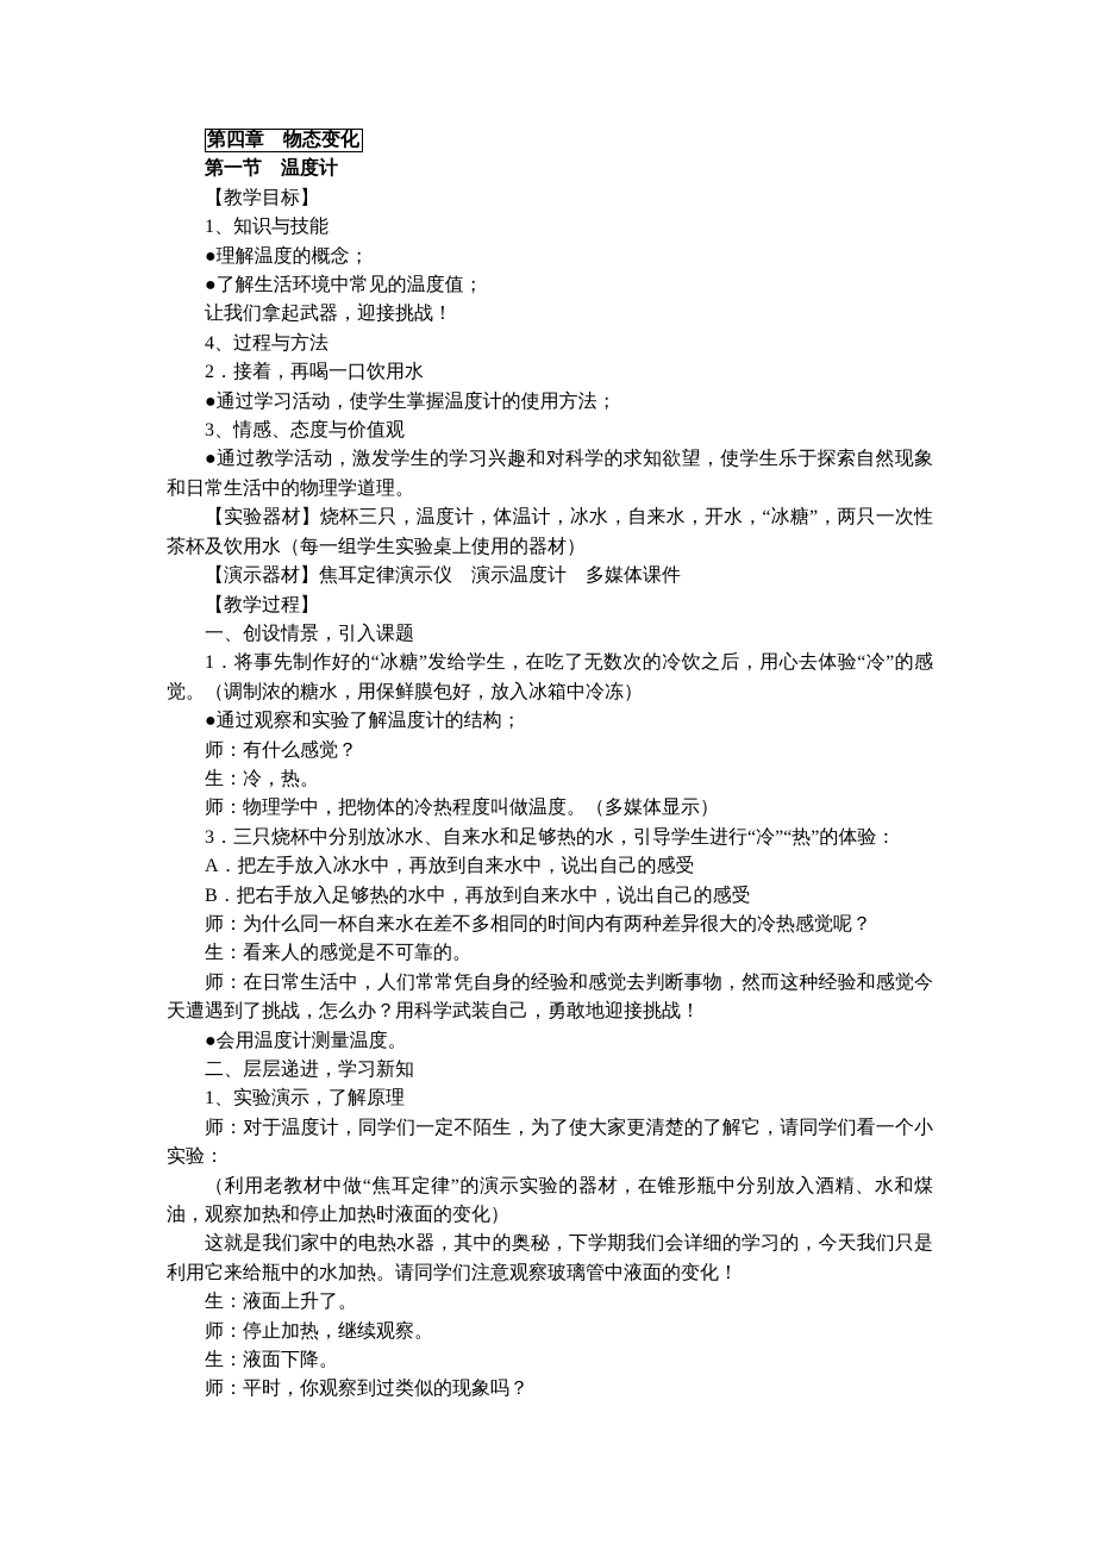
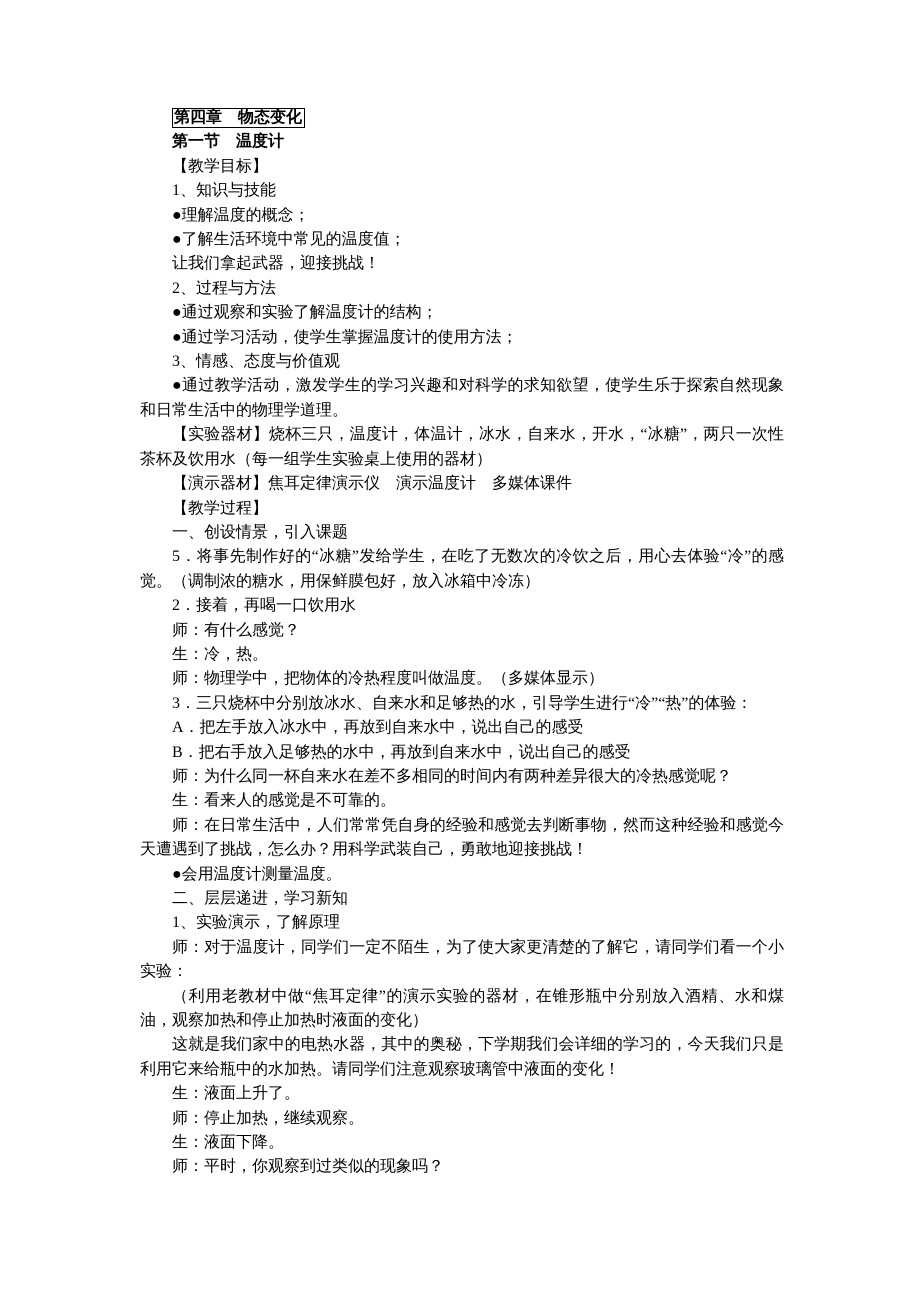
  第四章 物态变化
  第一节 温度计
  【教学目标】
  1、知识与技能
  ●理解温度的概念；
  ●了解生活环境中常见的温度值；
  让我们拿起武器，迎接挑战！
- 4、过程与方法
+ 2、过程与方法
- 2．接着，再喝一口饮用水
+ ●通过观察和实验了解温度计的结构；
  ●通过学习活动，使学生掌握温度计的使用方法；
  3、情感、态度与价值观
  ●通过教学活动，激发学生的学习兴趣和对科学的求知欲望，使学生乐于探索自然现象和日常生活中的物理学道理。
  【实验器材】烧杯三只，温度计，体温计，冰水，自来水，开水，“冰糖”，两只一次性茶杯及饮用水（每一组学生实验桌上使用的器材）
  【演示器材】焦耳定律演示仪 演示温度计 多媒体课件
  【教学过程】
  一、创设情景，引入课题
- 1．将事先制作好的“冰糖”发给学生，在吃了无数次的冷饮之后，用心去体验“冷”的感觉。（调制浓的糖水，用保鲜膜包好，放入冰箱中冷冻）
+ 5．将事先制作好的“冰糖”发给学生，在吃了无数次的冷饮之后，用心去体验“冷”的感觉。（调制浓的糖水，用保鲜膜包好，放入冰箱中冷冻）
- ●通过观察和实验了解温度计的结构；
+ 2．接着，再喝一口饮用水
  师：有什么感觉？
  生：冷，热。
  师：物理学中，把物体的冷热程度叫做温度。（多媒体显示）
  3．三只烧杯中分别放冰水、自来水和足够热的水，引导学生进行“冷”“热”的体验：
  A．把左手放入冰水中，再放到自来水中，说出自己的感受
  B．把右手放入足够热的水中，再放到自来水中，说出自己的感受
  师：为什么同一杯自来水在差不多相同的时间内有两种差异很大的冷热感觉呢？
  生：看来人的感觉是不可靠的。
  师：在日常生活中，人们常常凭自身的经验和感觉去判断事物，然而这种经验和感觉今天遭遇到了挑战，怎么办？用科学武装自己，勇敢地迎接挑战！
  ●会用温度计测量温度。
  二、层层递进，学习新知
  1、实验演示，了解原理
  师：对于温度计，同学们一定不陌生，为了使大家更清楚的了解它，请同学们看一个小实验：
  （利用老教材中做“焦耳定律”的演示实验的器材，在锥形瓶中分别放入酒精、水和煤油，观察加热和停止加热时液面的变化）
  这就是我们家中的电热水器，其中的奥秘，下学期我们会详细的学习的，今天我们只是利用它来给瓶中的水加热。请同学们注意观察玻璃管中液面的变化！
  生：液面上升了。
  师：停止加热，继续观察。
  生：液面下降。
  师：平时，你观察到过类似的现象吗？
